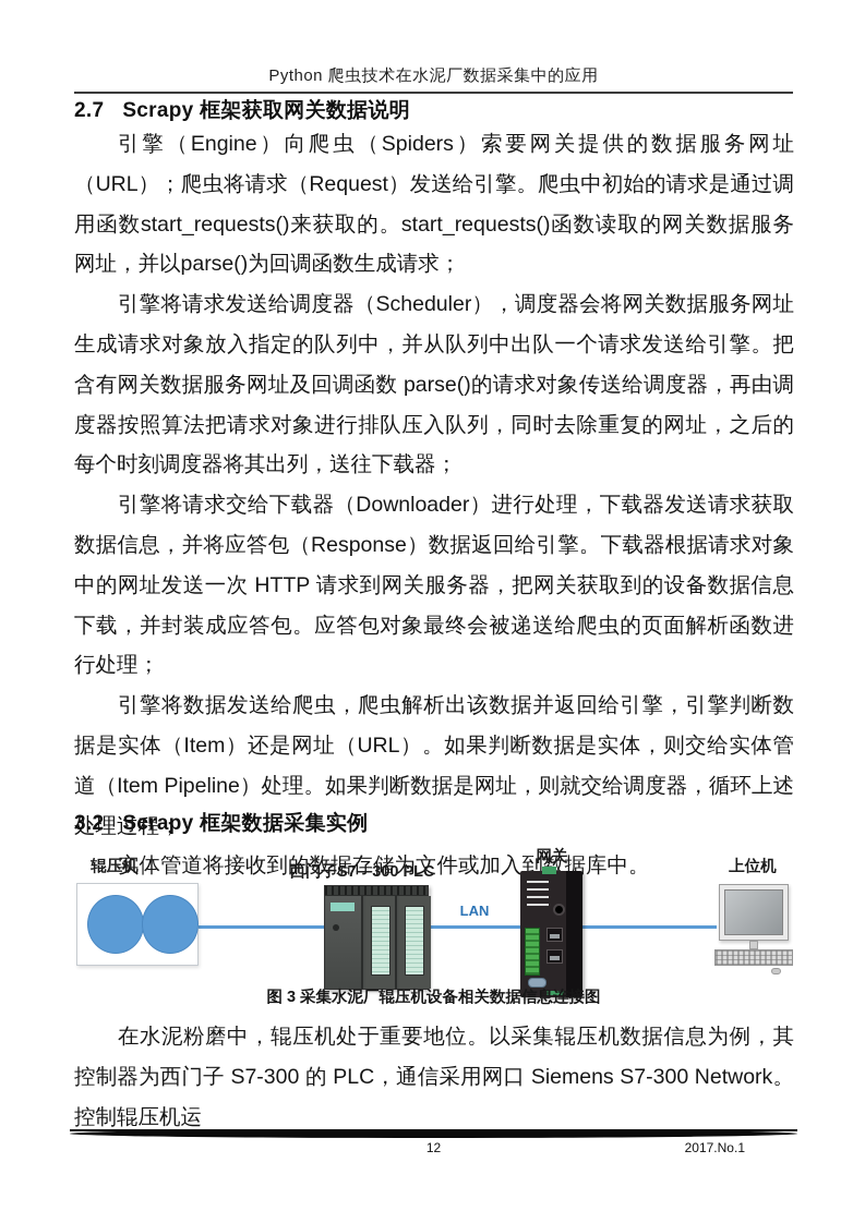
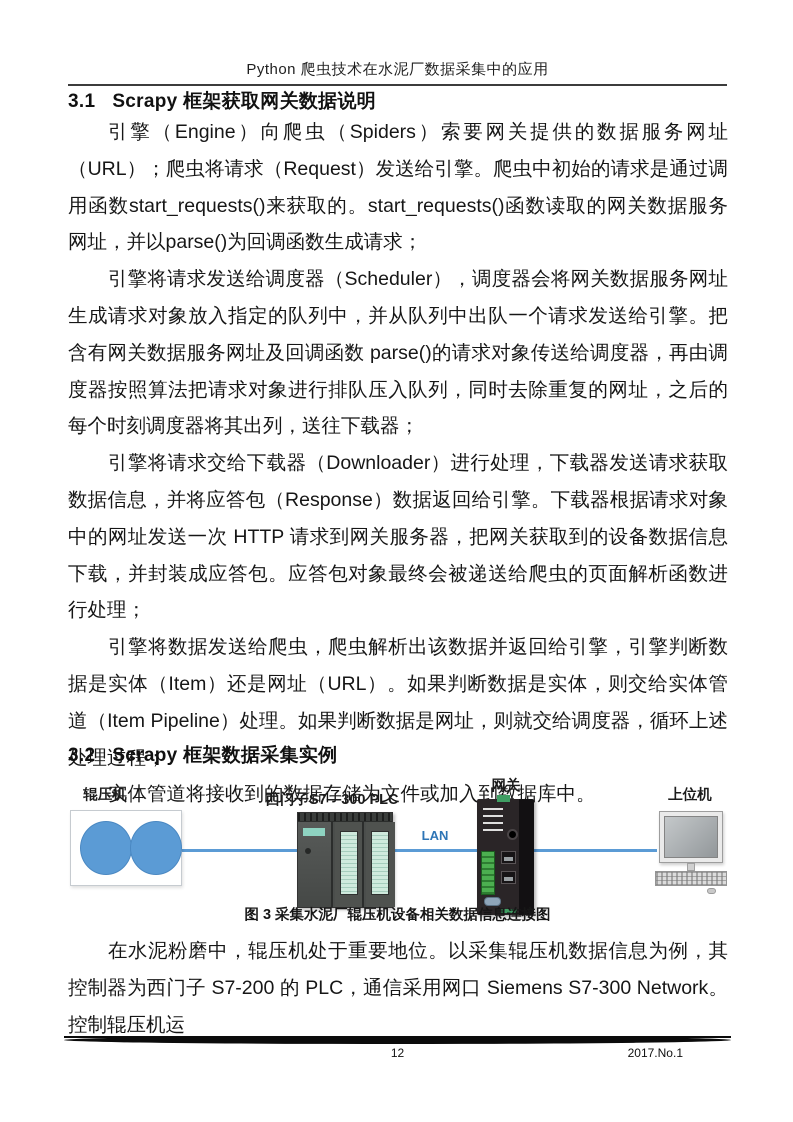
  Python 爬虫技术在水泥厂数据采集中的应用
- 2.7 Scrapy 框架获取网关数据说明
+ 3.1 Scrapy 框架获取网关数据说明
  引擎（Engine）向爬虫（Spiders）索要网关提供的数据服务网址（URL）；爬虫将请求（Request）发送给引擎。爬虫中初始的请求是通过调用函数start_requests()来获取的。start_requests()函数读取的网关数据服务网址，并以parse()为回调函数生成请求；
  引擎将请求发送给调度器（Scheduler），调度器会将网关数据服务网址生成请求对象放入指定的队列中，并从队列中出队一个请求发送给引擎。把含有网关数据服务网址及回调函数 parse()的请求对象传送给调度器，再由调度器按照算法把请求对象进行排队压入队列，同时去除重复的网址，之后的每个时刻调度器将其出列，送往下载器；
  引擎将请求交给下载器（Downloader）进行处理，下载器发送请求获取数据信息，并将应答包（Response）数据返回给引擎。下载器根据请求对象中的网址发送一次 HTTP 请求到网关服务器，把网关获取到的设备数据信息下载，并封装成应答包。应答包对象最终会被递送给爬虫的页面解析函数进行处理；
  引擎将数据发送给爬虫，爬虫解析出该数据并返回给引擎，引擎判断数据是实体（Item）还是网址（URL）。如果判断数据是实体，则交给实体管道（Item Pipeline）处理。如果判断数据是网址，则就交给调度器，循环上述处理过程；
  实体管道将接收到的数据存储为文件或加入到据库中。
  3.2 Scrapy 框架数据采集实例
  辊压机
  西门子S7—300 PLC
  网关
  上位机
  LAN
  图 3 采集水泥厂辊压机设备相关数据信息连接图
- 在水泥粉磨中，辊压机处于重要地位。以采集辊压机数据信息为例，其控制器为西门子 S7-300 的 PLC，通信采用网口 Siemens S7-300 Network。控制辊压机运
+ 在水泥粉磨中，辊压机处于重要地位。以采集辊压机数据信息为例，其控制器为西门子 S7-200 的 PLC，通信采用网口 Siemens S7-300 Network。控制辊压机运
  12
  2017.No.1
